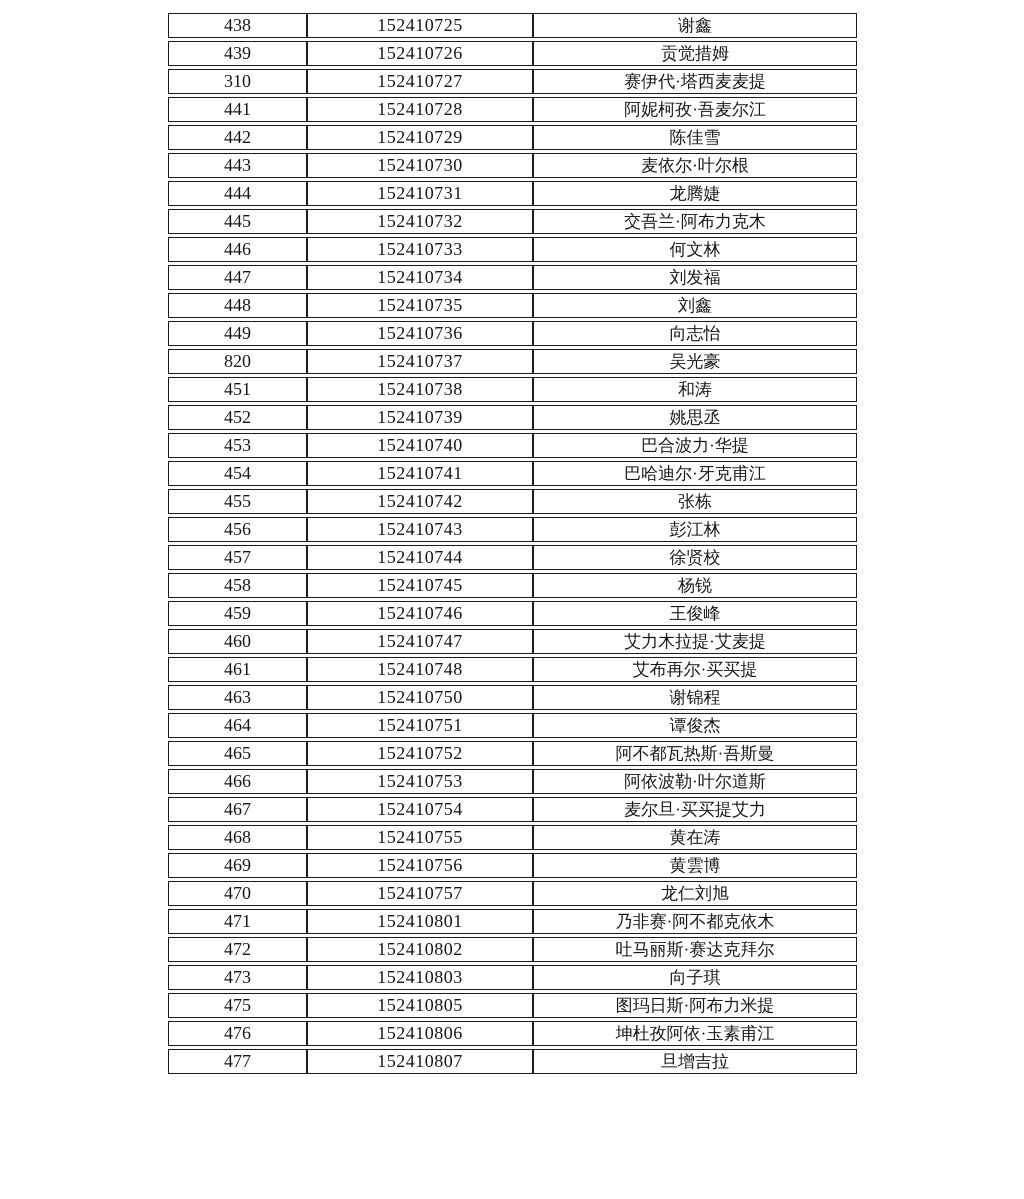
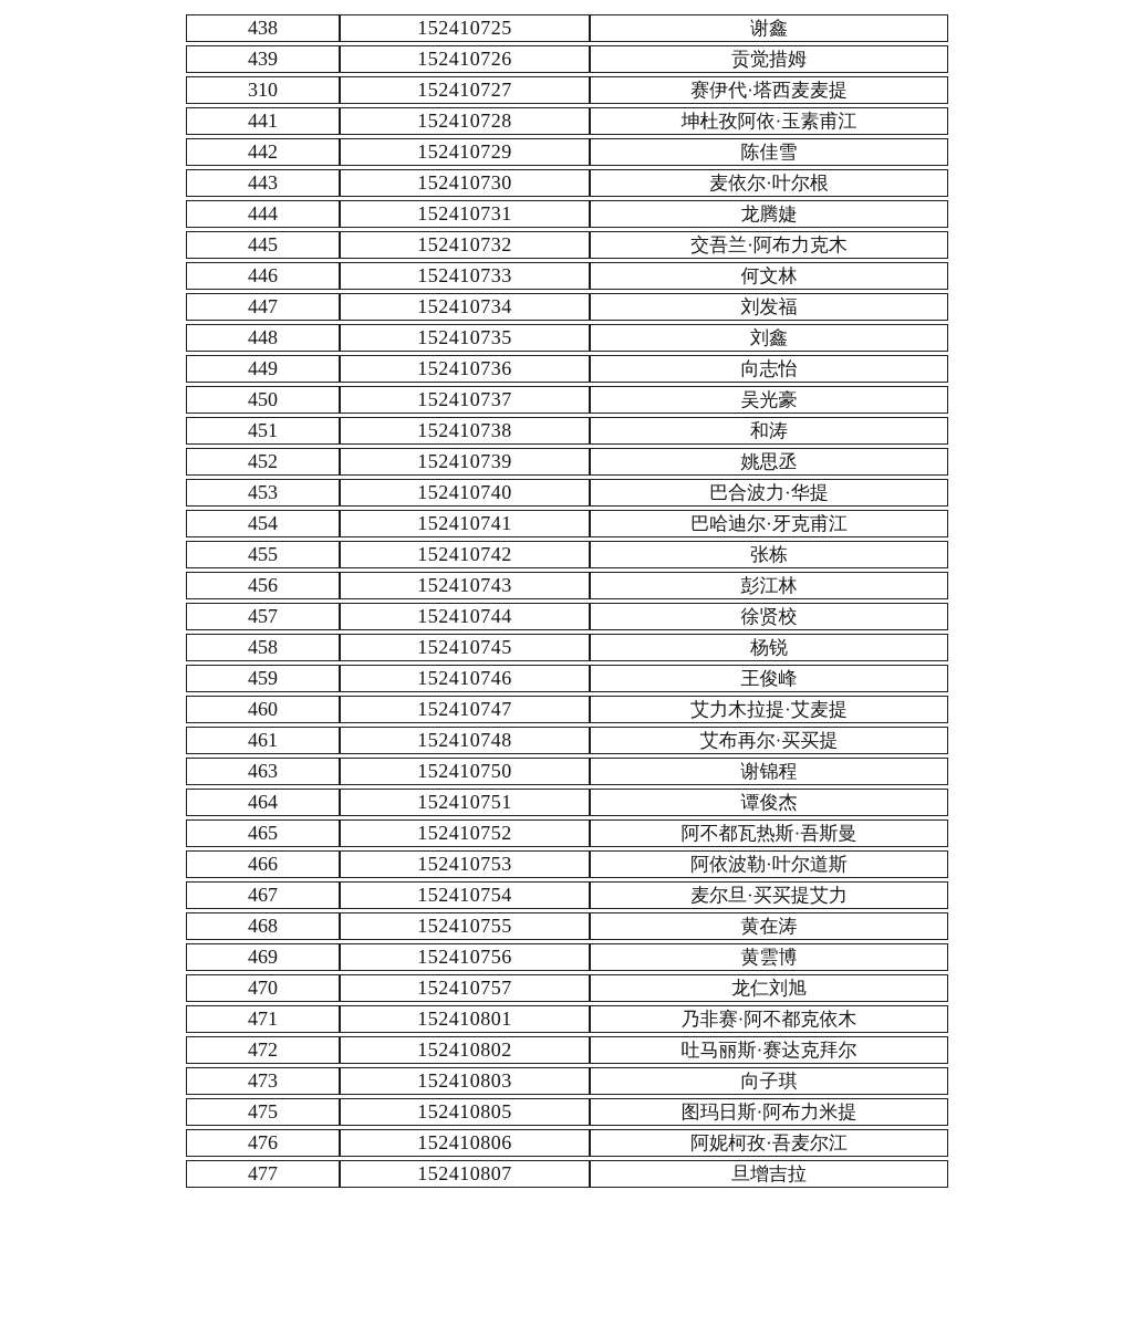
  438	152410725	谢鑫
  439	152410726	贡觉措姆
  310	152410727	赛伊代·塔西麦麦提
- 441	152410728	阿妮柯孜·吾麦尔江
+ 441	152410728	坤杜孜阿依·玉素甫江
  442	152410729	陈佳雪
  443	152410730	麦依尔·叶尔根
  444	152410731	龙腾婕
  445	152410732	交吾兰·阿布力克木
  446	152410733	何文林
  447	152410734	刘发福
  448	152410735	刘鑫
  449	152410736	向志怡
- 820	152410737	吴光豪
+ 450	152410737	吴光豪
  451	152410738	和涛
  452	152410739	姚思丞
  453	152410740	巴合波力·华提
  454	152410741	巴哈迪尔·牙克甫江
  455	152410742	张栋
  456	152410743	彭江林
  457	152410744	徐贤校
  458	152410745	杨锐
  459	152410746	王俊峰
  460	152410747	艾力木拉提·艾麦提
  461	152410748	艾布再尔·买买提
  463	152410750	谢锦程
  464	152410751	谭俊杰
  465	152410752	阿不都瓦热斯·吾斯曼
  466	152410753	阿依波勒·叶尔道斯
  467	152410754	麦尔旦·买买提艾力
  468	152410755	黄在涛
  469	152410756	黄雲博
  470	152410757	龙仁刘旭
  471	152410801	乃非赛·阿不都克依木
  472	152410802	吐马丽斯·赛达克拜尔
  473	152410803	向子琪
  475	152410805	图玛日斯·阿布力米提
- 476	152410806	坤杜孜阿依·玉素甫江
+ 476	152410806	阿妮柯孜·吾麦尔江
  477	152410807	旦增吉拉
